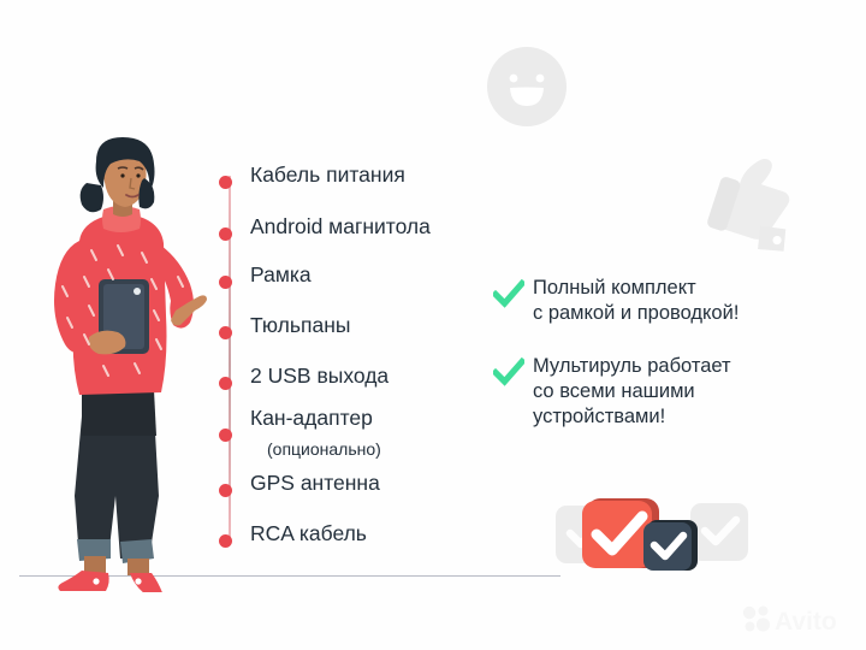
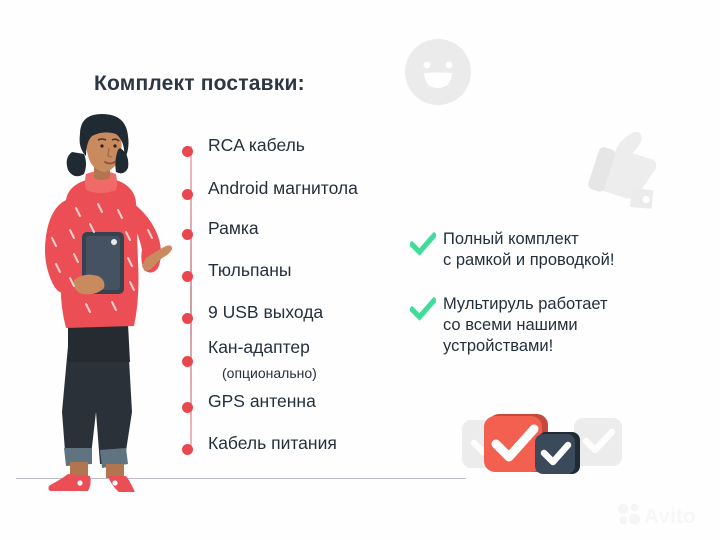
+ Комплект поставки:
- Кабель питания
+ RCA кабель
  Android магнитола
  Рамка
  Тюльпаны
- 2 USB выхода
+ 9 USB выхода
  Кан-адаптер
  (опционально)
  GPS антенна
- RCA кабель
+ Кабель питания
  Полный комплект
  с рамкой и проводкой!
  Мультируль работает
  со всеми нашими
  устройствами!
